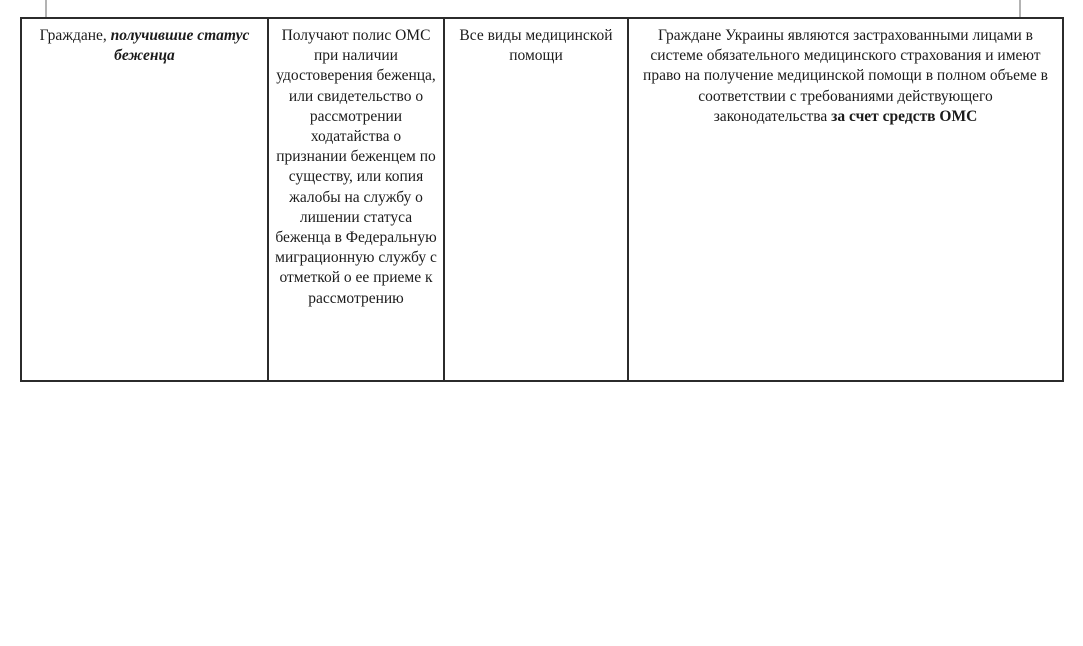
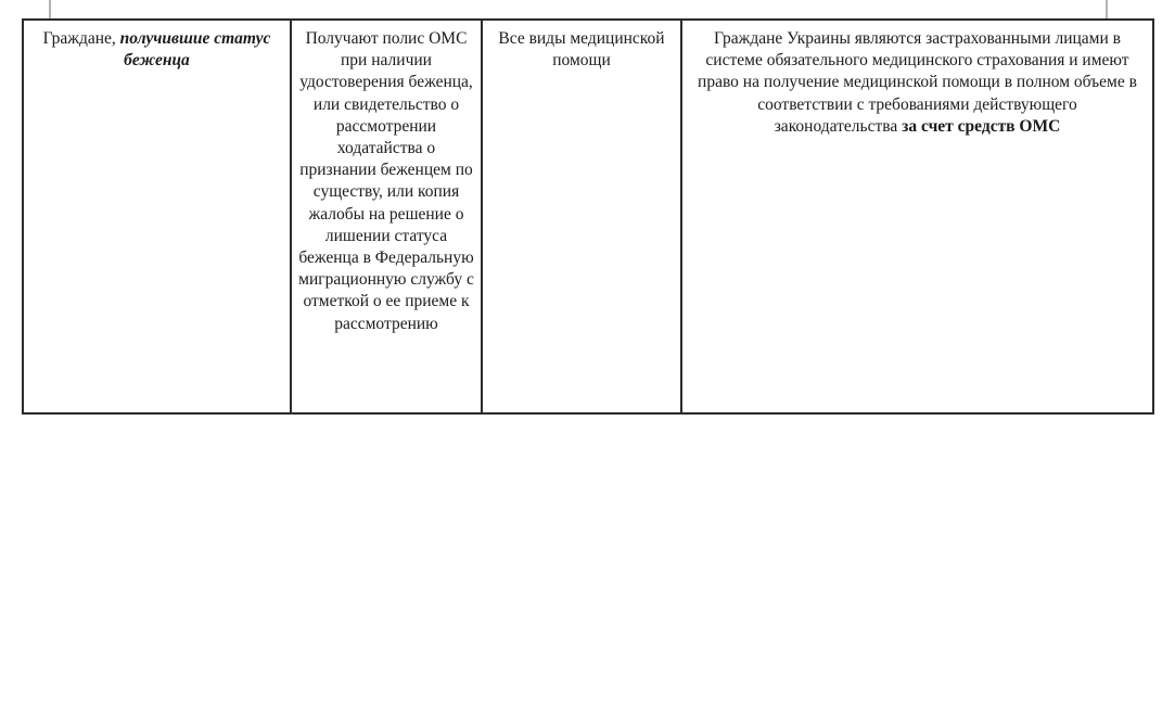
- Граждане, получившие статус беженца	Получают полис ОМС при наличии удостоверения беженца, или свидетельство о рассмотрении ходатайства о признании беженцем по существу, или копия жалобы на службу о лишении статуса беженца в Федеральную миграционную службу с отметкой о ее приеме к рассмотрению	Все виды медицинской помощи	Граждане Украины являются застрахованными лицами в системе обязательного медицинского страхования и имеют право на получение медицинской помощи в полном объеме в соответствии с требованиями действующего законодательства за счет средств ОМС
+ Граждане, получившие статус беженца	Получают полис ОМС при наличии удостоверения беженца, или свидетельство о рассмотрении ходатайства о признании беженцем по существу, или копия жалобы на решение о лишении статуса беженца в Федеральную миграционную службу с отметкой о ее приеме к рассмотрению	Все виды медицинской помощи	Граждане Украины являются застрахованными лицами в системе обязательного медицинского страхования и имеют право на получение медицинской помощи в полном объеме в соответствии с требованиями действующего законодательства за счет средств ОМС
